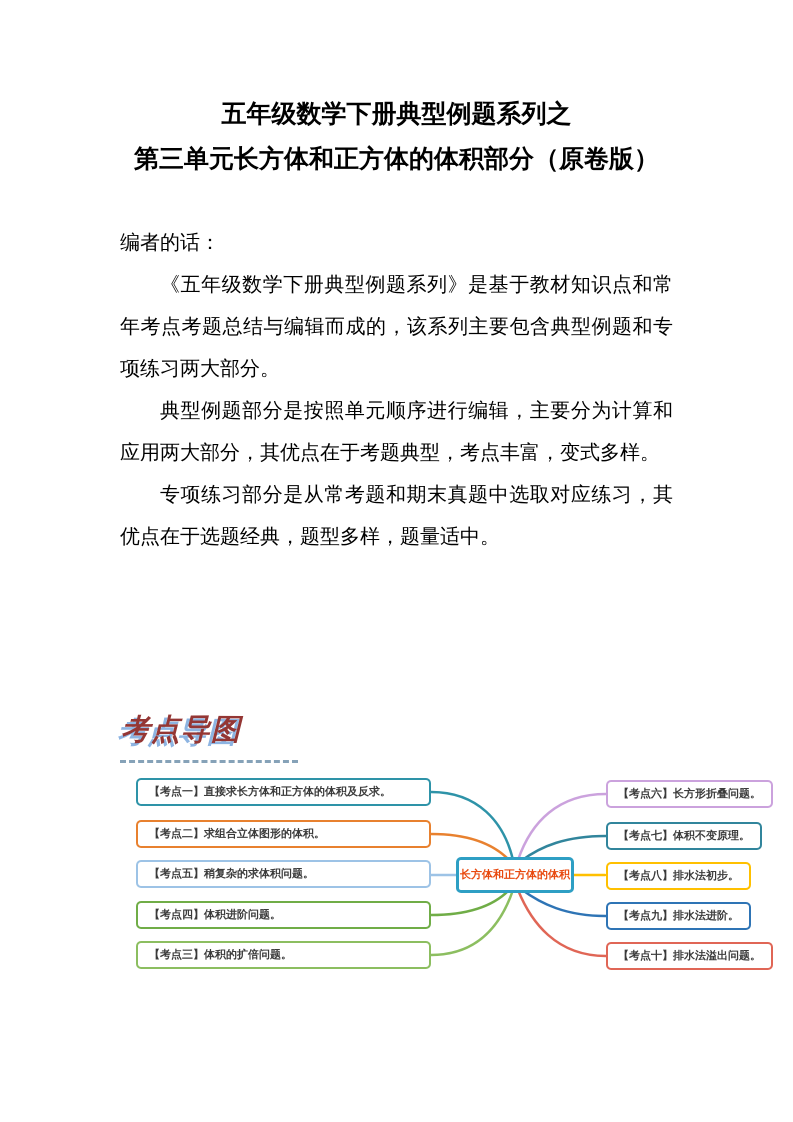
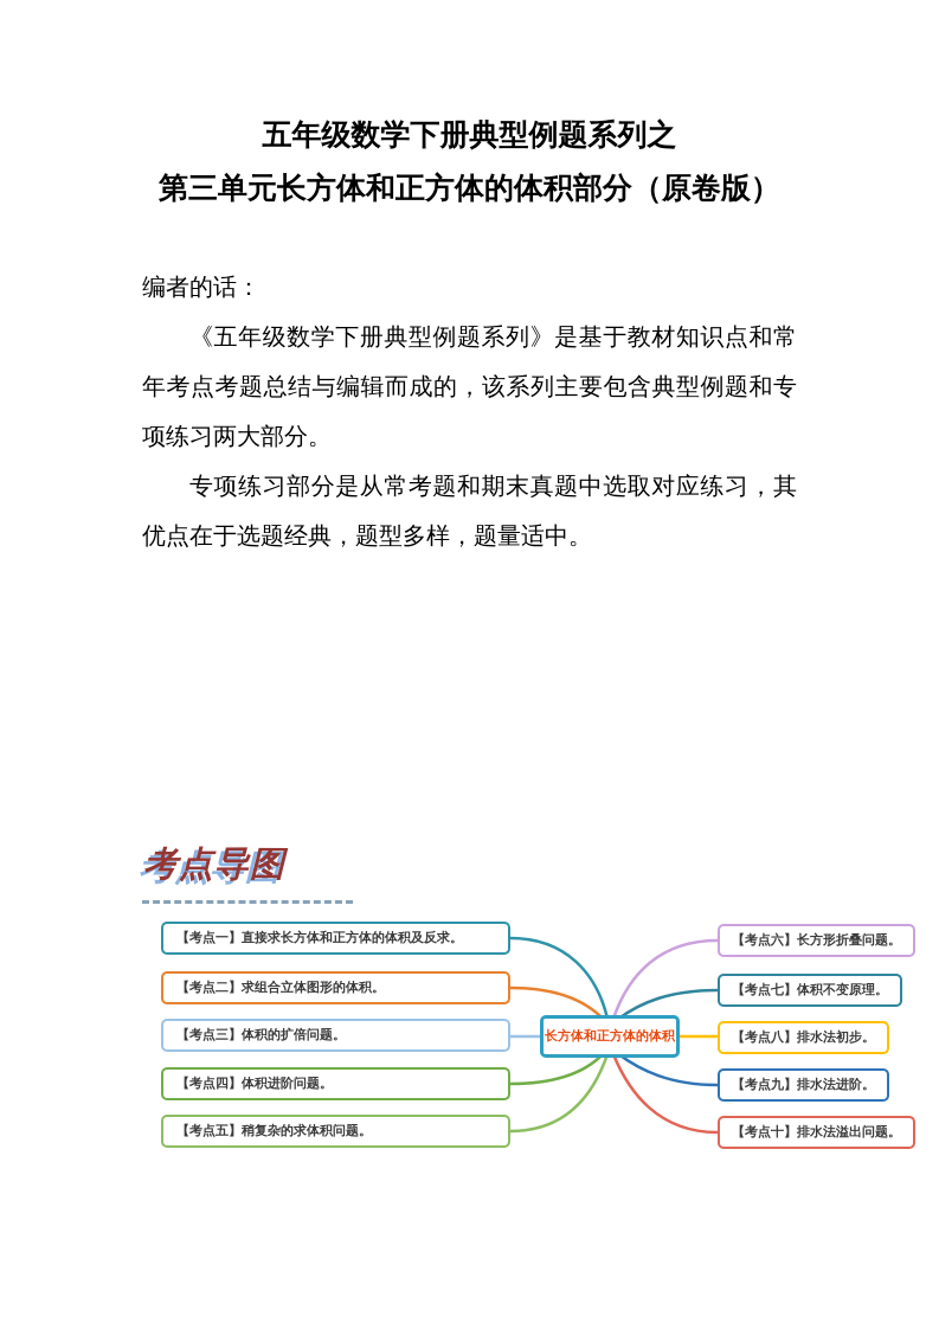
  五年级数学下册典型例题系列之
  第三单元长方体和正方体的体积部分（原卷版）
  编者的话：
  《五年级数学下册典型例题系列》是基于教材知识点和常年考点考题总结与编辑而成的，该系列主要包含典型例题和专项练习两大部分。
- 典型例题部分是按照单元顺序进行编辑，主要分为计算和应用两大部分，其优点在于考题典型，考点丰富，变式多样。
  专项练习部分是从常考题和期末真题中选取对应练习，其优点在于选题经典，题型多样，题量适中。
  考点导图
  【考点一】直接求长方体和正方体的体积及反求。
  【考点二】求组合立体图形的体积。
- 【考点五】稍复杂的求体积问题。
+ 【考点三】体积的扩倍问题。
  【考点四】体积进阶问题。
- 【考点三】体积的扩倍问题。
+ 【考点五】稍复杂的求体积问题。
  【考点六】长方形折叠问题。
  【考点七】体积不变原理。
  【考点八】排水法初步。
  【考点九】排水法进阶。
  【考点十】排水法溢出问题。
  长方体和正方体的体积
